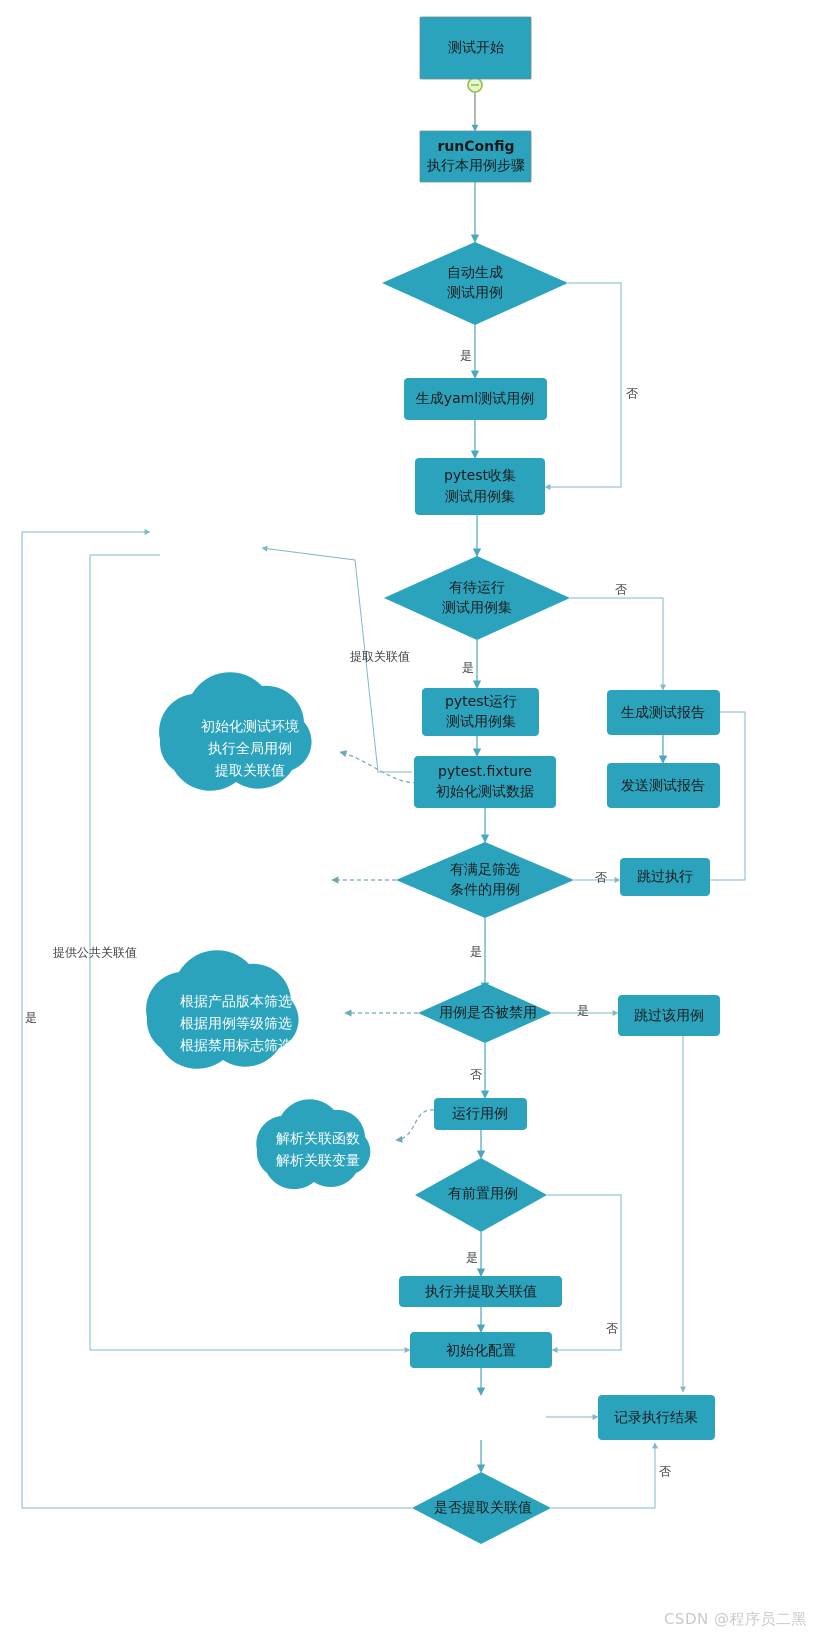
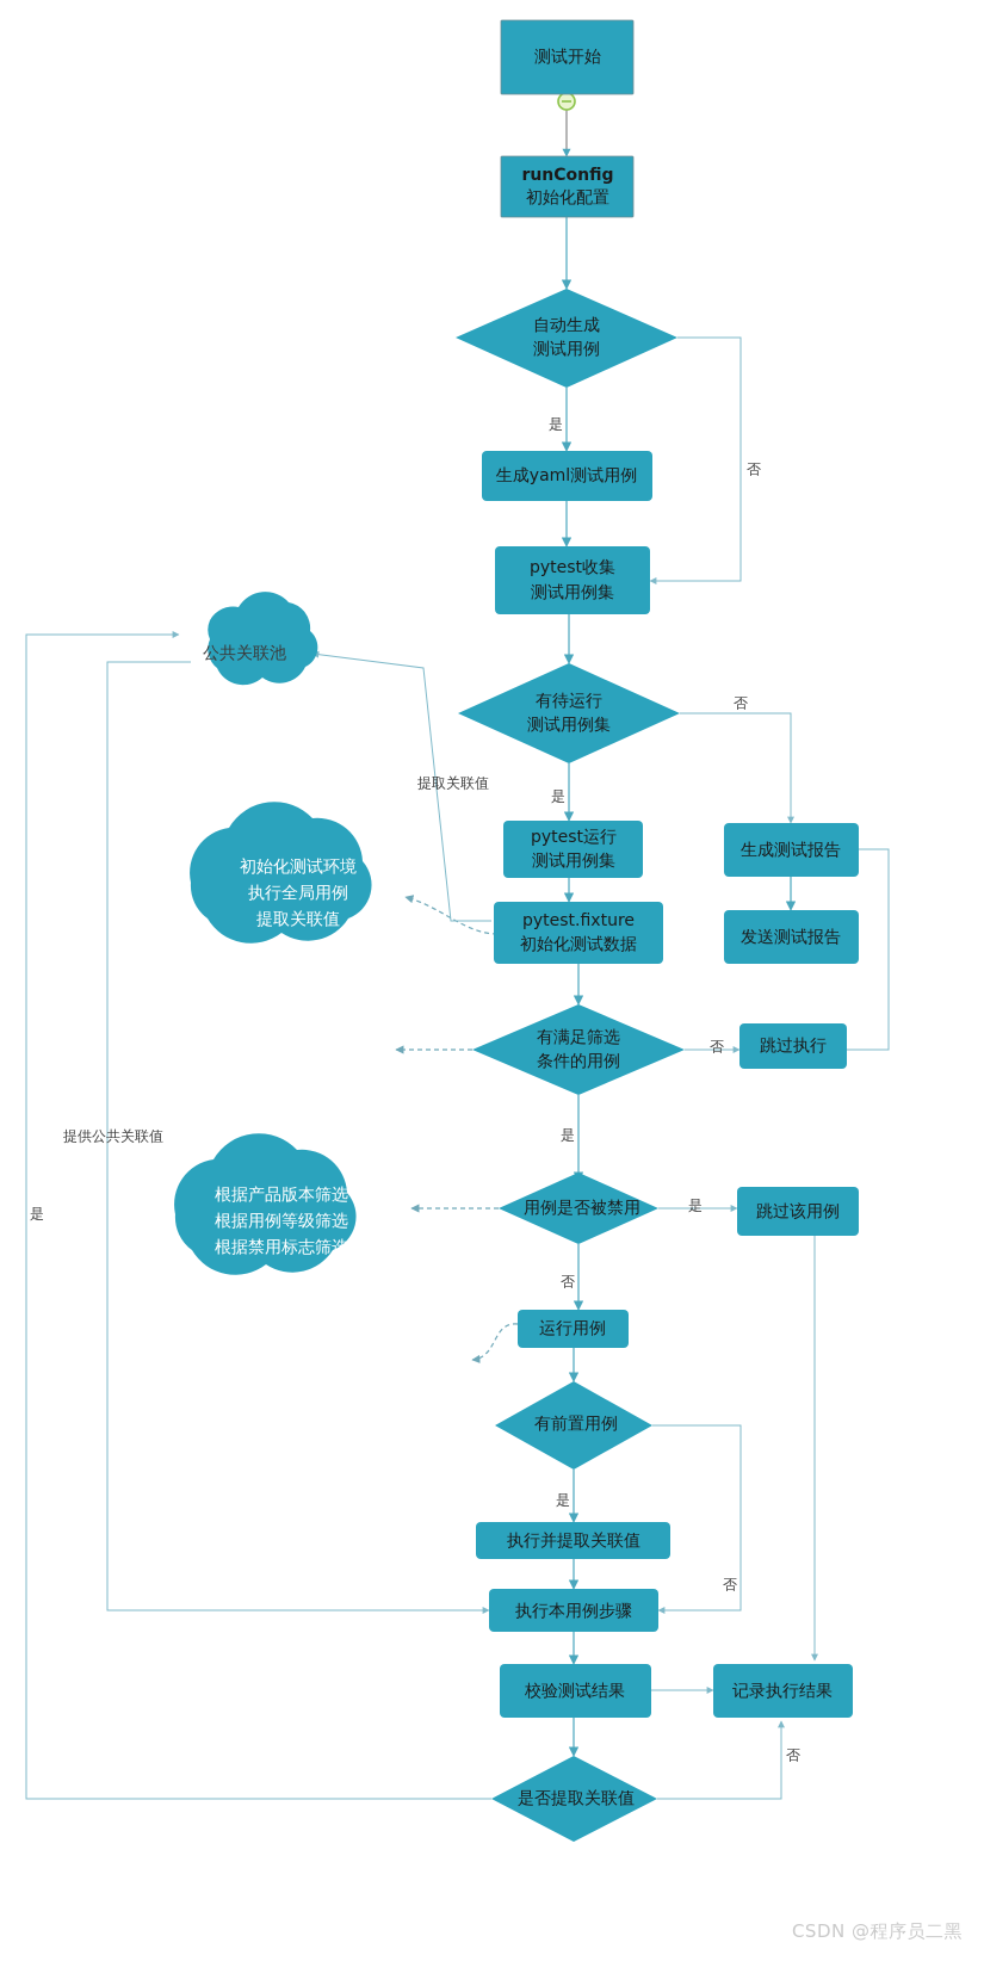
  是
  否
  是
  否
  提取关联值
  否
  是
  是
  否
  是
  否
  否
  是
  提供公共关联值
  测试开始
  runConfig
- 执行本用例步骤
+ 初始化配置
  自动生成
  测试用例
  生成yaml测试用例
  pytest收集
  测试用例集
+ 公共关联池
  有待运行
  测试用例集
  pytest运行
  测试用例集
  pytest.fixture
  初始化测试数据
  初始化测试环境
  执行全局用例
  提取关联值
  生成测试报告
  发送测试报告
  有满足筛选
  条件的用例
  跳过执行
  用例是否被禁用
  根据产品版本筛选
  根据用例等级筛选
  根据禁用标志筛选
  跳过该用例
  运行用例
- 解析关联函数
- 解析关联变量
  有前置用例
  执行并提取关联值
- 初始化配置
+ 执行本用例步骤
+ 校验测试结果
  记录执行结果
  是否提取关联值
  CSDN @程序员二黑
